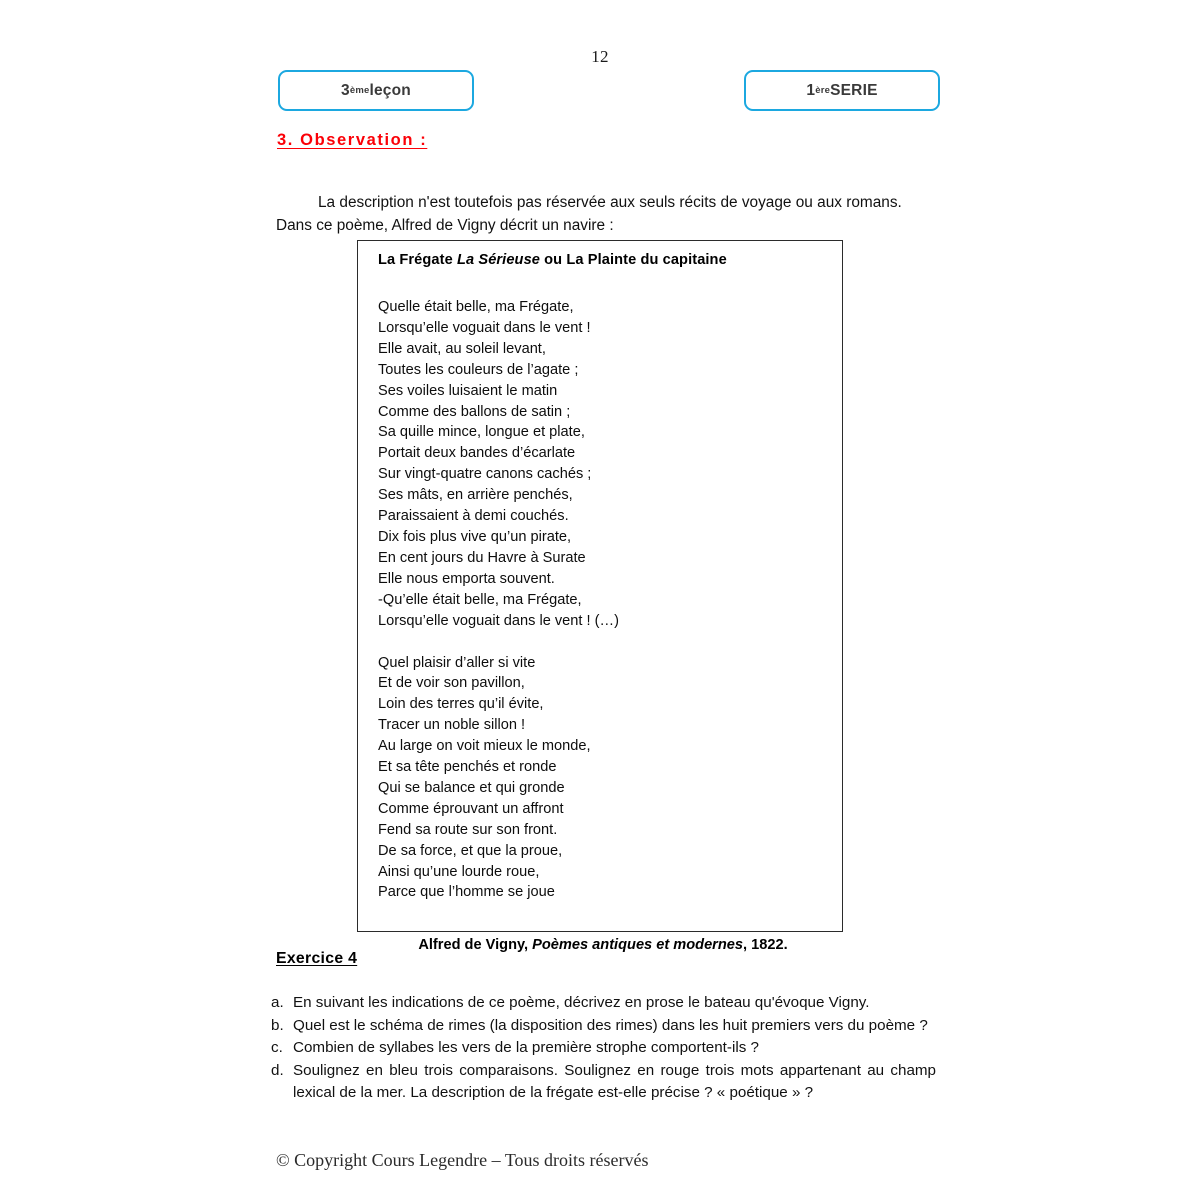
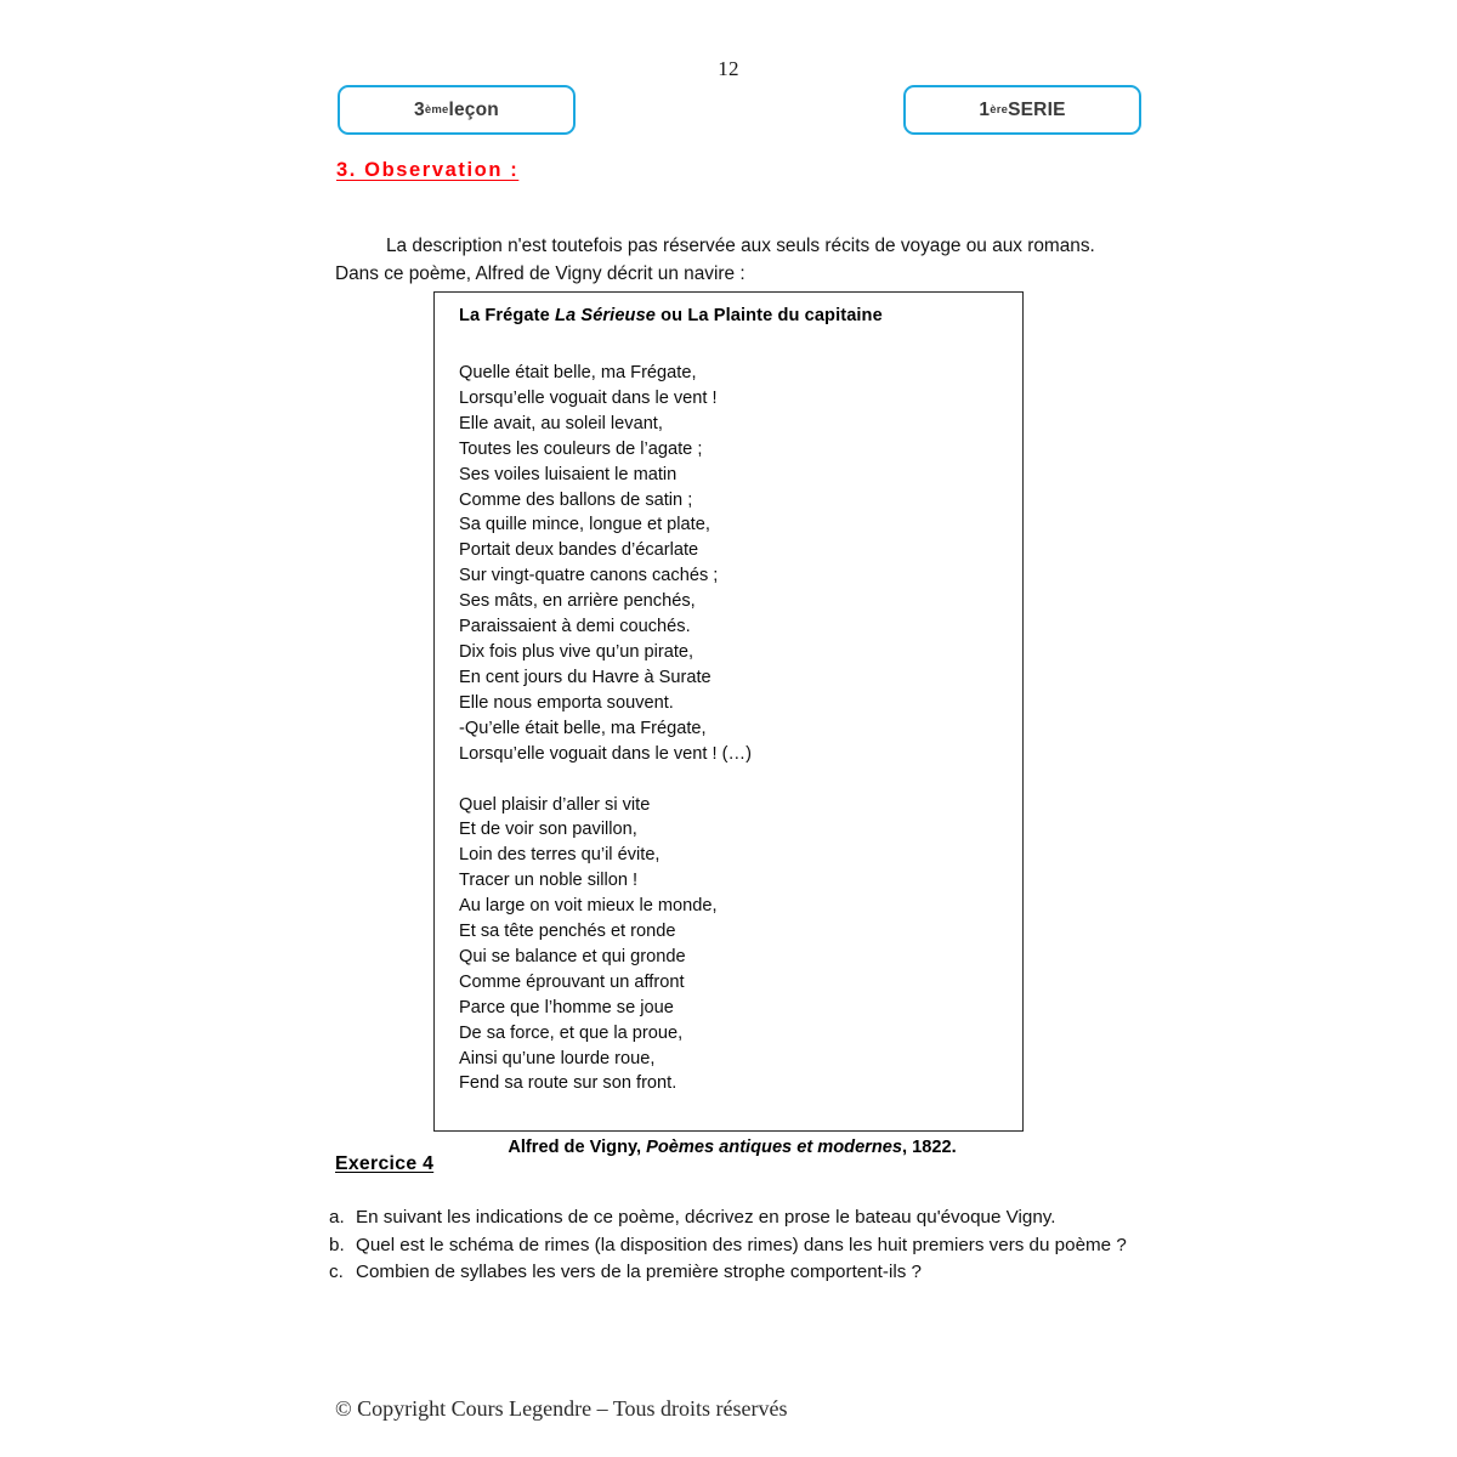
  12
  3
  ème
  leçon
  1
  ère
  SERIE
  3. Observation :
  La description n'est toutefois pas réservée aux seuls récits de voyage ou aux romans. Dans ce poème, Alfred de Vigny décrit un navire :
  La Frégate La Sérieuse ou La Plainte du capitaine
  Quelle était belle, ma Frégate,
  Lorsqu’elle voguait dans le vent !
  Elle avait, au soleil levant,
  Toutes les couleurs de l’agate ;
  Ses voiles luisaient le matin
  Comme des ballons de satin ;
  Sa quille mince, longue et plate,
  Portait deux bandes d’écarlate
  Sur vingt-quatre canons cachés ;
  Ses mâts, en arrière penchés,
  Paraissaient à demi couchés.
  Dix fois plus vive qu’un pirate,
  En cent jours du Havre à Surate
  Elle nous emporta souvent.
  -Qu’elle était belle, ma Frégate,
  Lorsqu’elle voguait dans le vent ! (…)
  Quel plaisir d’aller si vite
  Et de voir son pavillon,
  Loin des terres qu’il évite,
  Tracer un noble sillon !
  Au large on voit mieux le monde,
  Et sa tête penchés et ronde
  Qui se balance et qui gronde
  Comme éprouvant un affront
- Fend sa route sur son front.
+ Parce que l’homme se joue
  De sa force, et que la proue,
  Ainsi qu’une lourde roue,
- Parce que l’homme se joue
+ Fend sa route sur son front.
  Alfred de Vigny, Poèmes antiques et modernes, 1822.
  Exercice 4
  a.
  En suivant les indications de ce poème, décrivez en prose le bateau qu'évoque Vigny.
  b.
  Quel est le schéma de rimes (la disposition des rimes) dans les huit premiers vers du poème ?
  c.
  Combien de syllabes les vers de la première strophe comportent-ils ?
- d.
- Soulignez en bleu trois comparaisons. Soulignez en rouge trois mots appartenant au champ lexical de la mer. La description de la frégate est-elle précise ? « poétique » ?
  © Copyright Cours Legendre – Tous droits réservés
